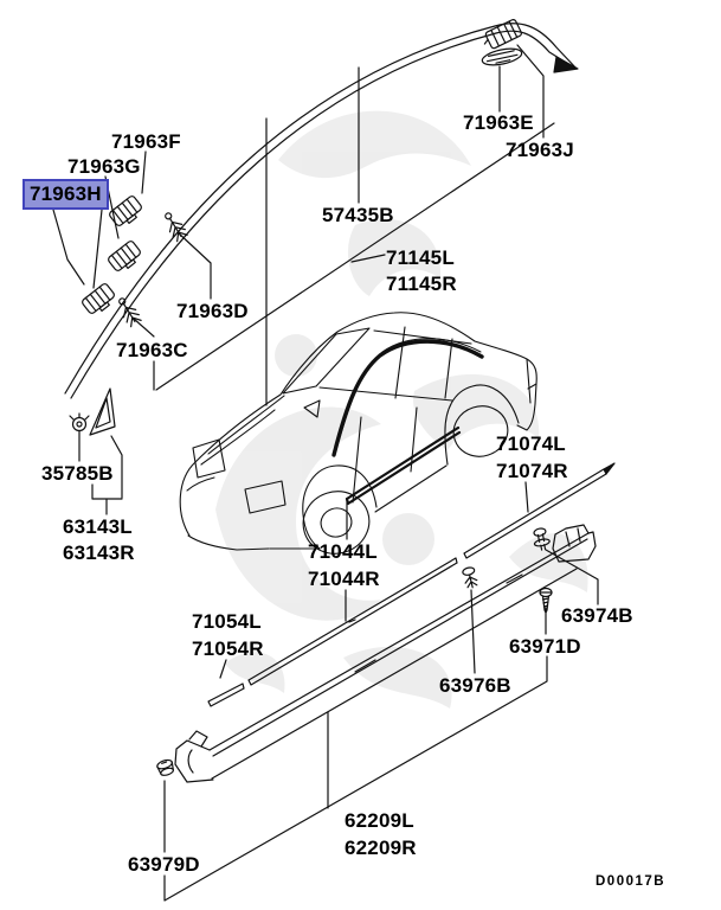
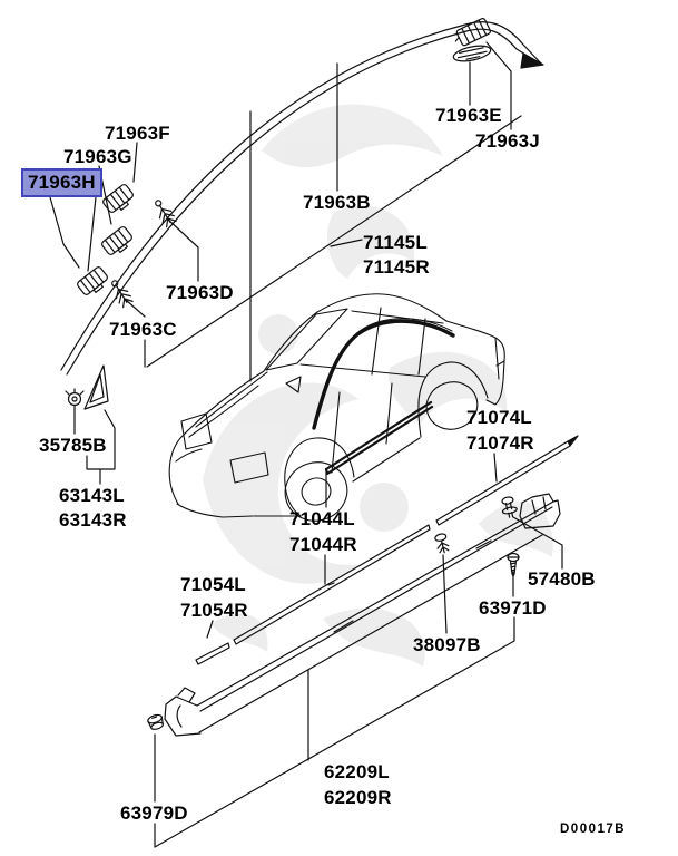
  71963F
  71963G
  71963H
  71963E
  71963J
- 57435B
+ 71963B
  71145L
  71145R
  71963D
  71963C
  35785B
  63143L
  63143R
  71074L
  71074R
  71044L
  71044R
  71054L
  71054R
- 63974B
+ 57480B
  63971D
- 63976B
+ 38097B
  62209L
  62209R
  63979D
  D00017B
